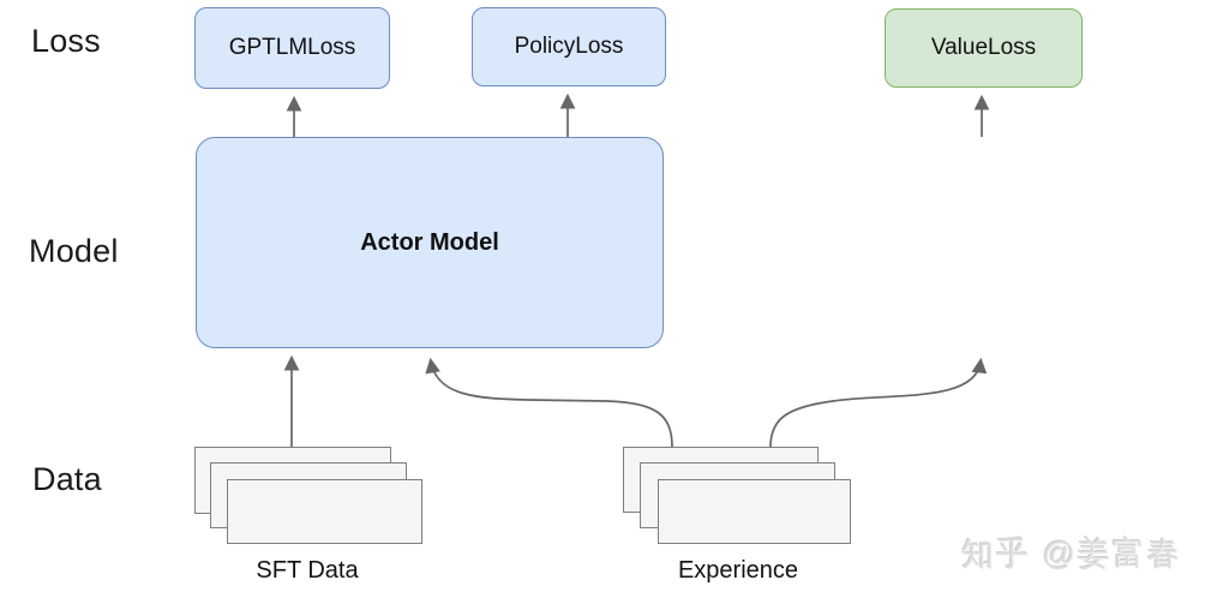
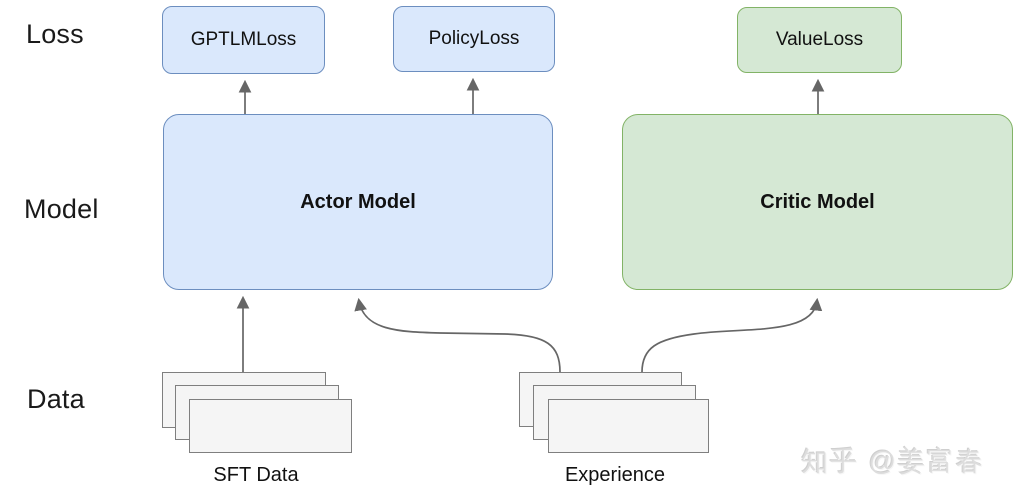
  Loss
  Model
  Data
  GPTLMLoss
  PolicyLoss
  ValueLoss
  Actor Model
+ Critic Model
  SFT Data
  Experience
  知乎 @姜富春
